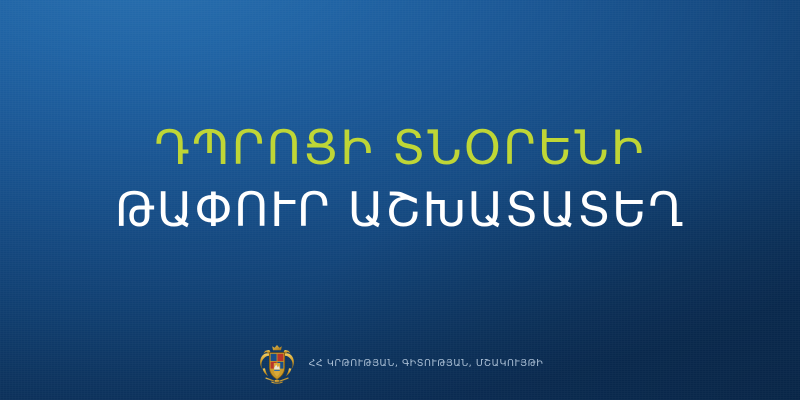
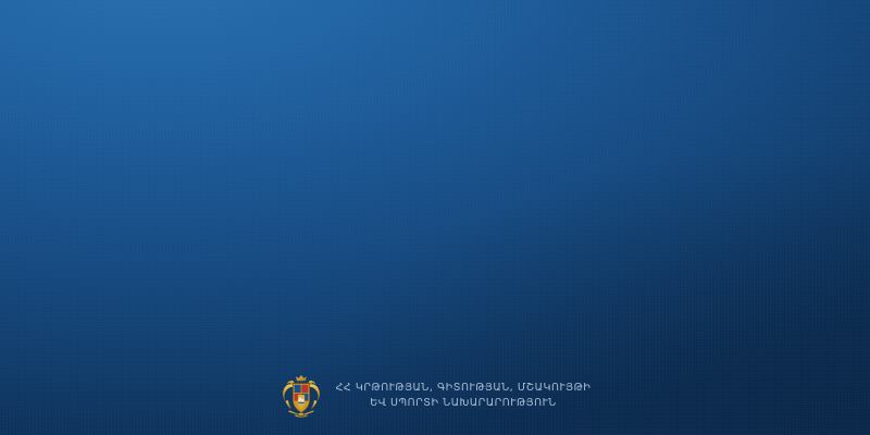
- ԴՊՐՈՑԻ ՏՆՕՐԵՆԻ
- ԹԱՓՈՒՐ ԱՇԽԱՏԱՏԵՂ
  ՀՀ ԿՐԹՈՒԹՅԱՆ, ԳԻՏՈՒԹՅԱՆ, ՄՇԱԿՈՒՅԹԻ
+ ԵՎ ՍՊՈՐՏԻ ՆԱԽԱՐԱՐՈՒԹՅՈՒՆ
